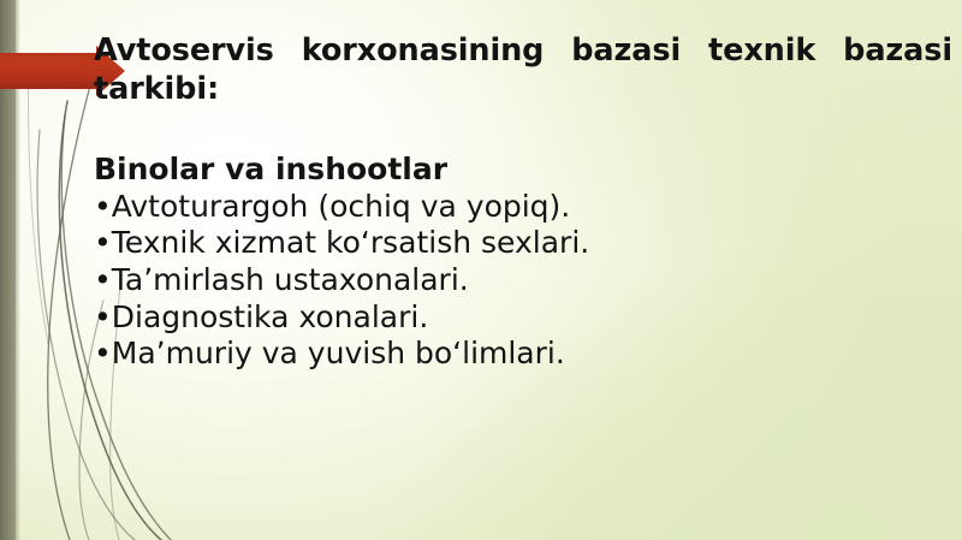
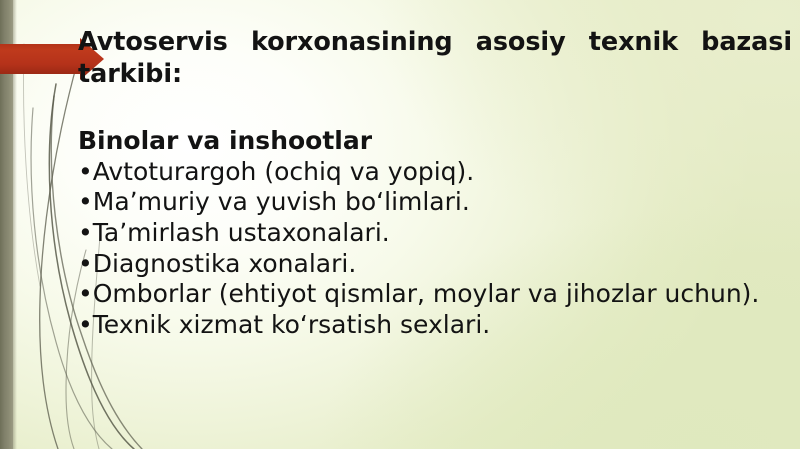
- Avtoservis korxonasining bazasi texnik bazasi
+ Avtoservis korxonasining asosiy texnik bazasi
  tarkibi:
  Binolar va inshootlar
  •Avtoturargoh (ochiq va yopiq).
- •Texnik xizmat koʻrsatish sexlari.
+ •Maʼmuriy va yuvish boʻlimlari.
  •Taʼmirlash ustaxonalari.
  •Diagnostika xonalari.
+ •Omborlar (ehtiyot qismlar, moylar va jihozlar uchun).
- •Maʼmuriy va yuvish boʻlimlari.
+ •Texnik xizmat koʻrsatish sexlari.
